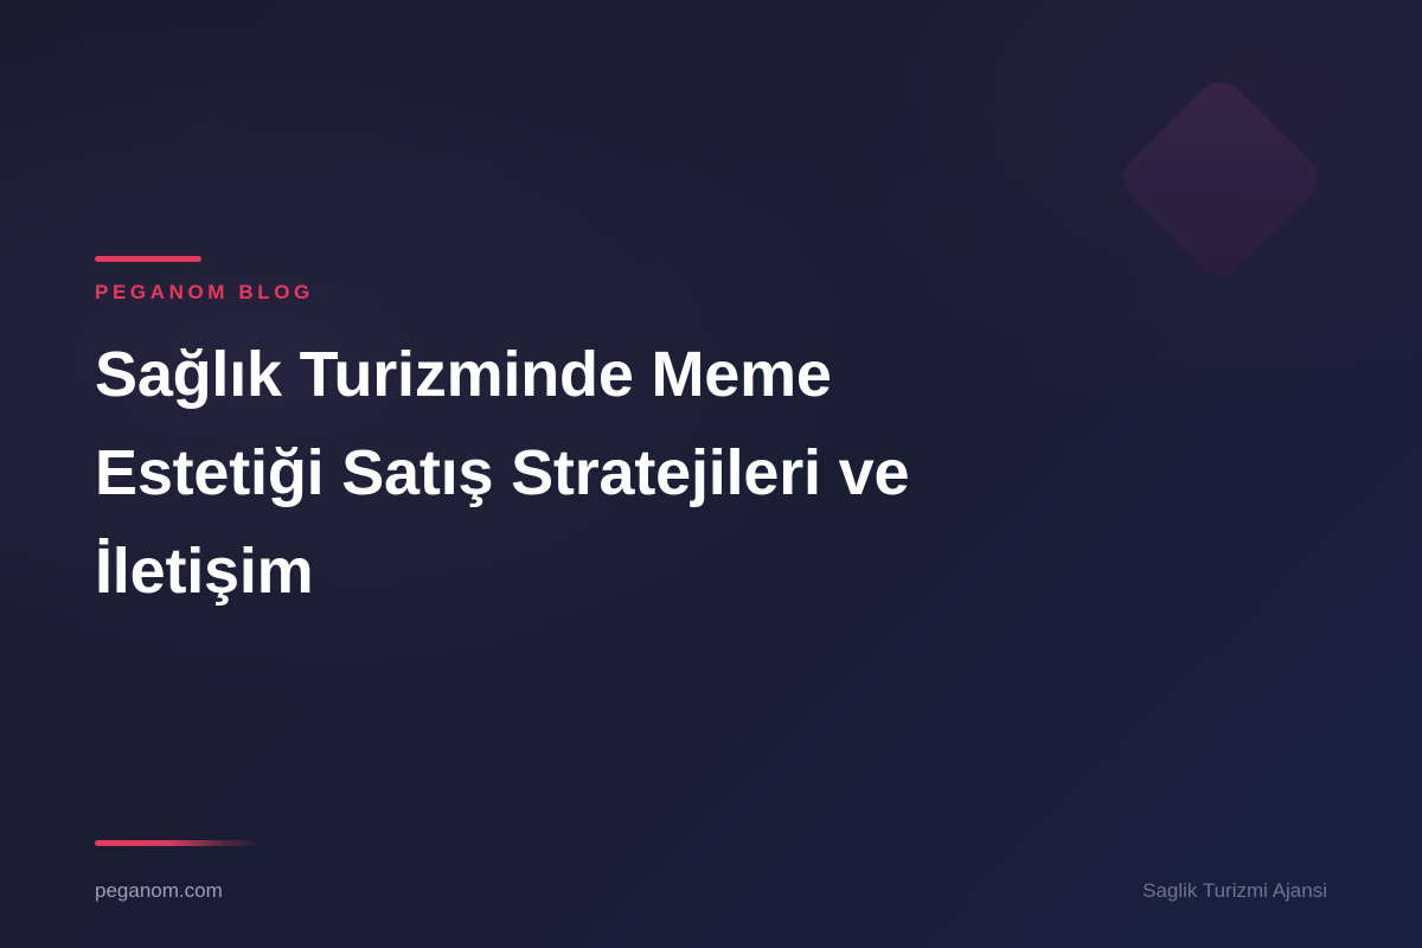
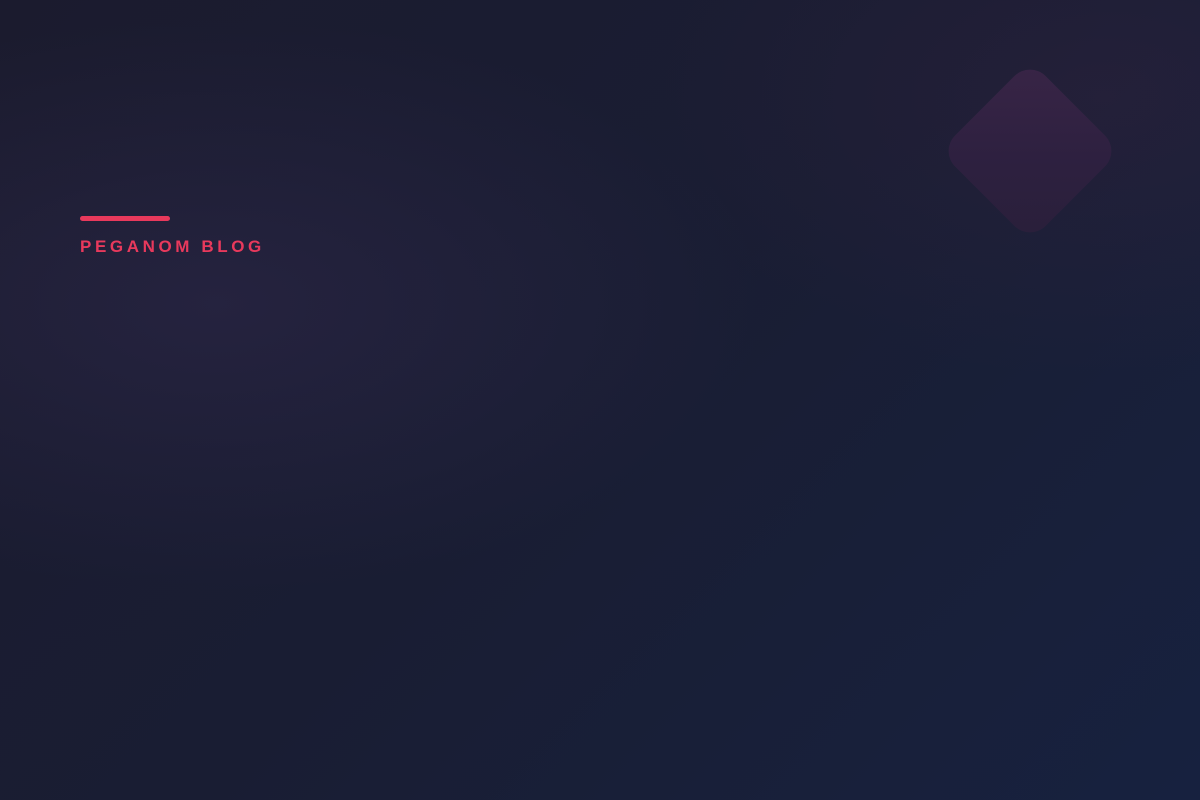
  PEGANOM BLOG
- Sağlık Turizminde Meme Estetiği Satış Stratejileri ve İletişim
- peganom.com
- Saglik Turizmi Ajansi
